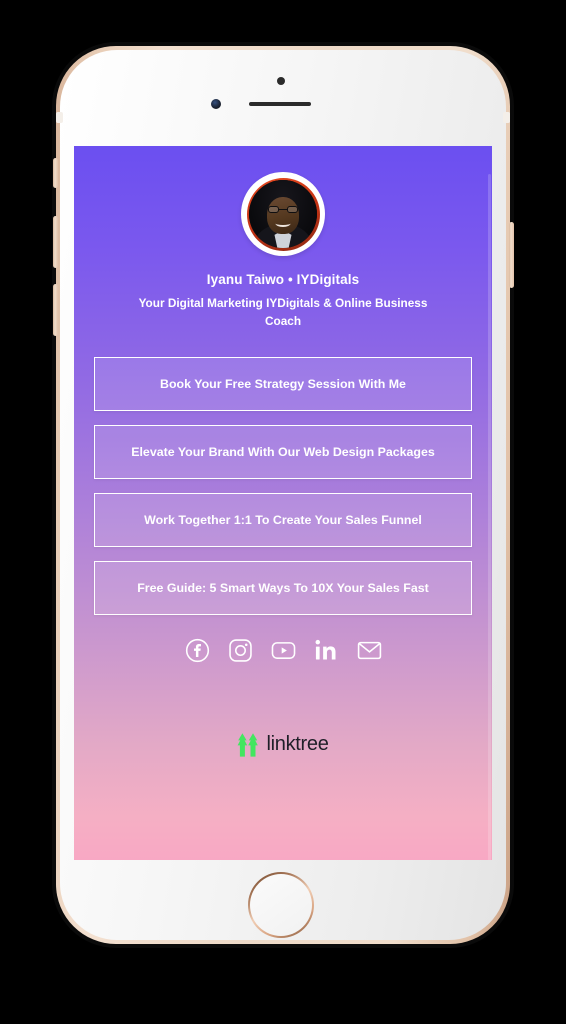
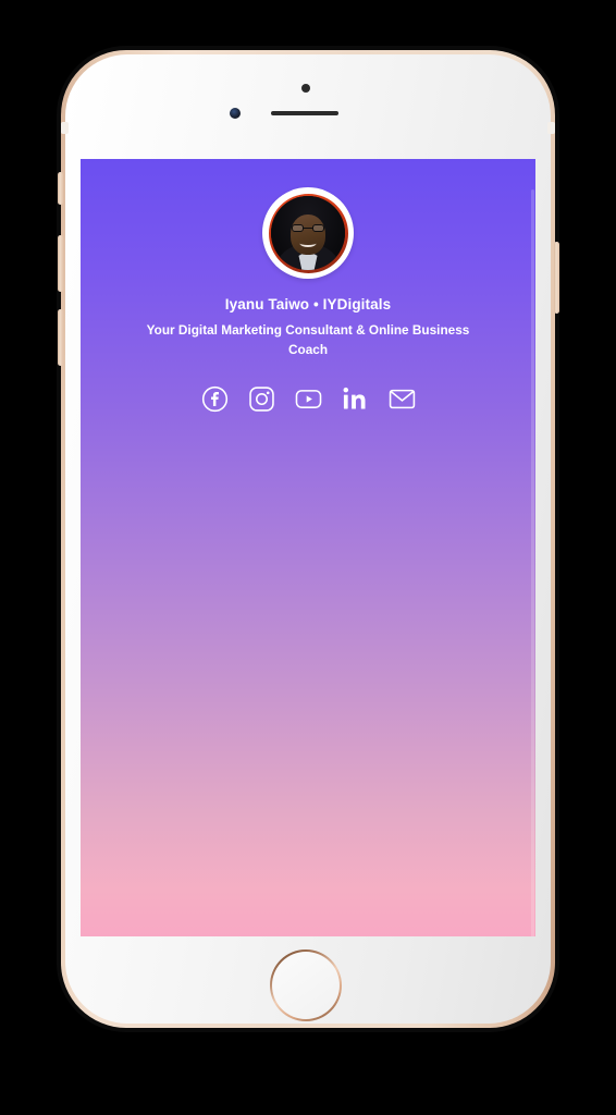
  Iyanu Taiwo • IYDigitals
- Your Digital Marketing IYDigitals & Online Business Coach
+ Your Digital Marketing Consultant & Online Business Coach
- Book Your Free Strategy Session With Me
- Elevate Your Brand With Our Web Design Packages
- Work Together 1:1 To Create Your Sales Funnel
- Free Guide: 5 Smart Ways To 10X Your Sales Fast
- linktree
